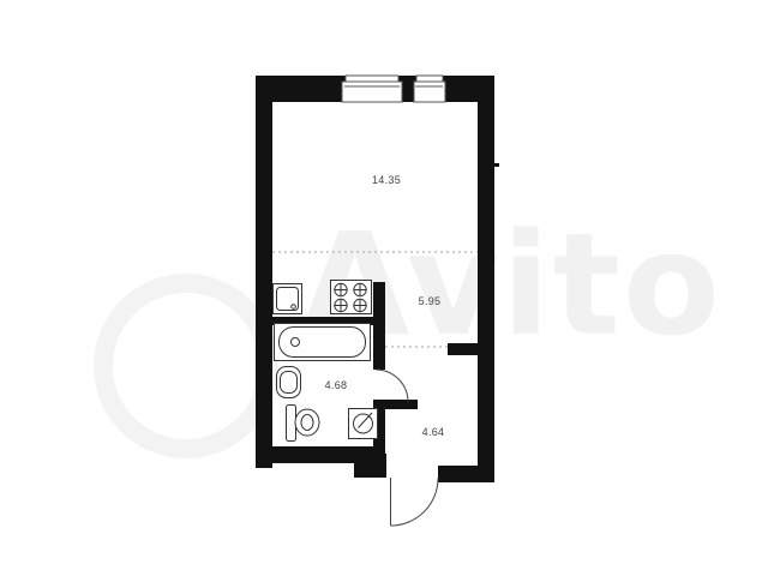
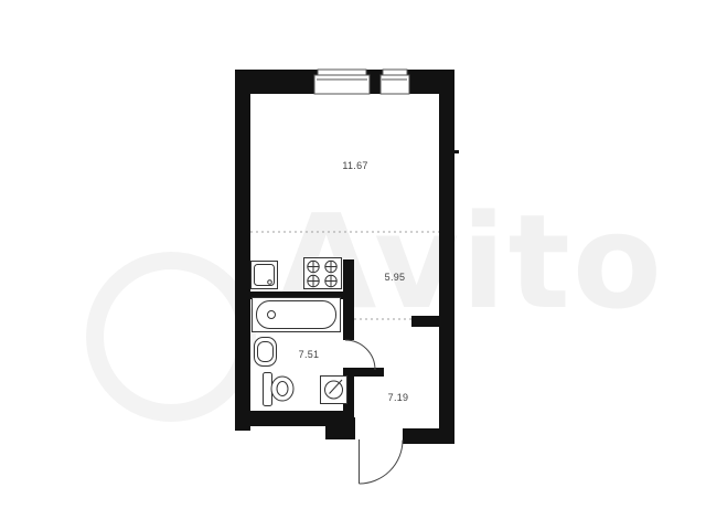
  vito
- 14.35
+ 11.67
  5.95
- 4.68
+ 7.51
- 4.64
+ 7.19
